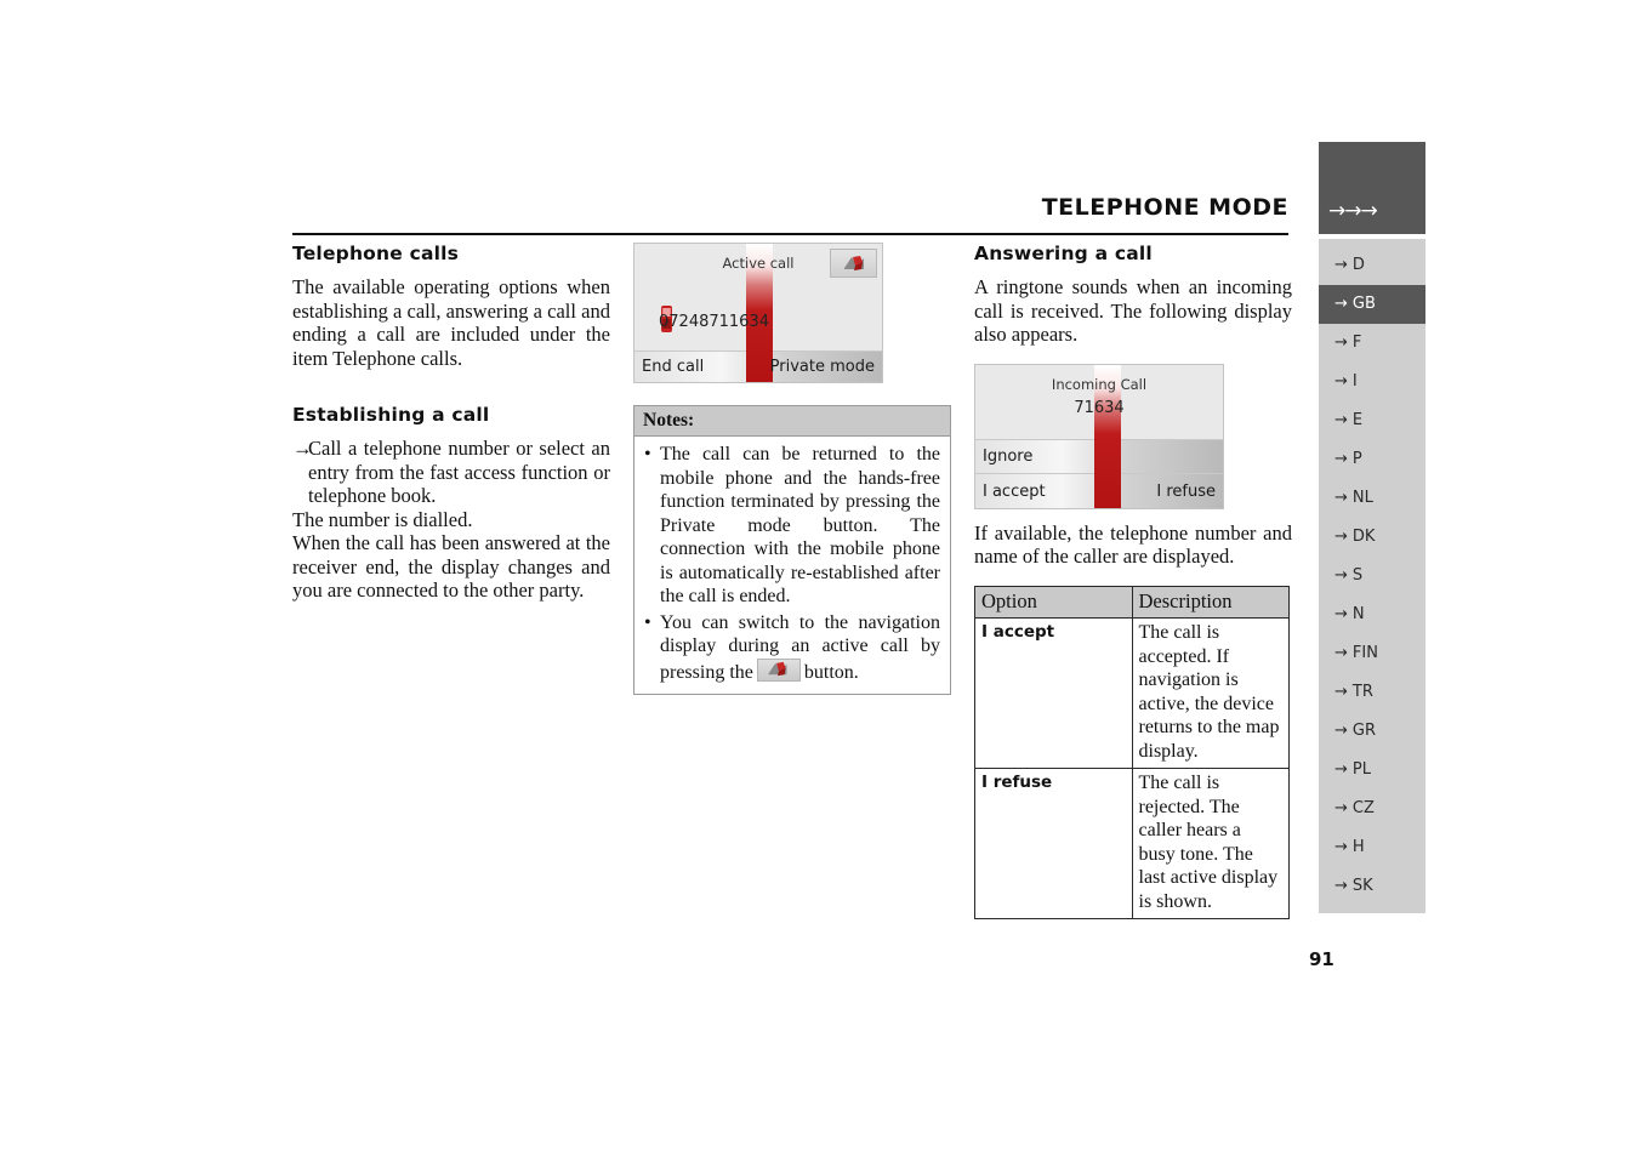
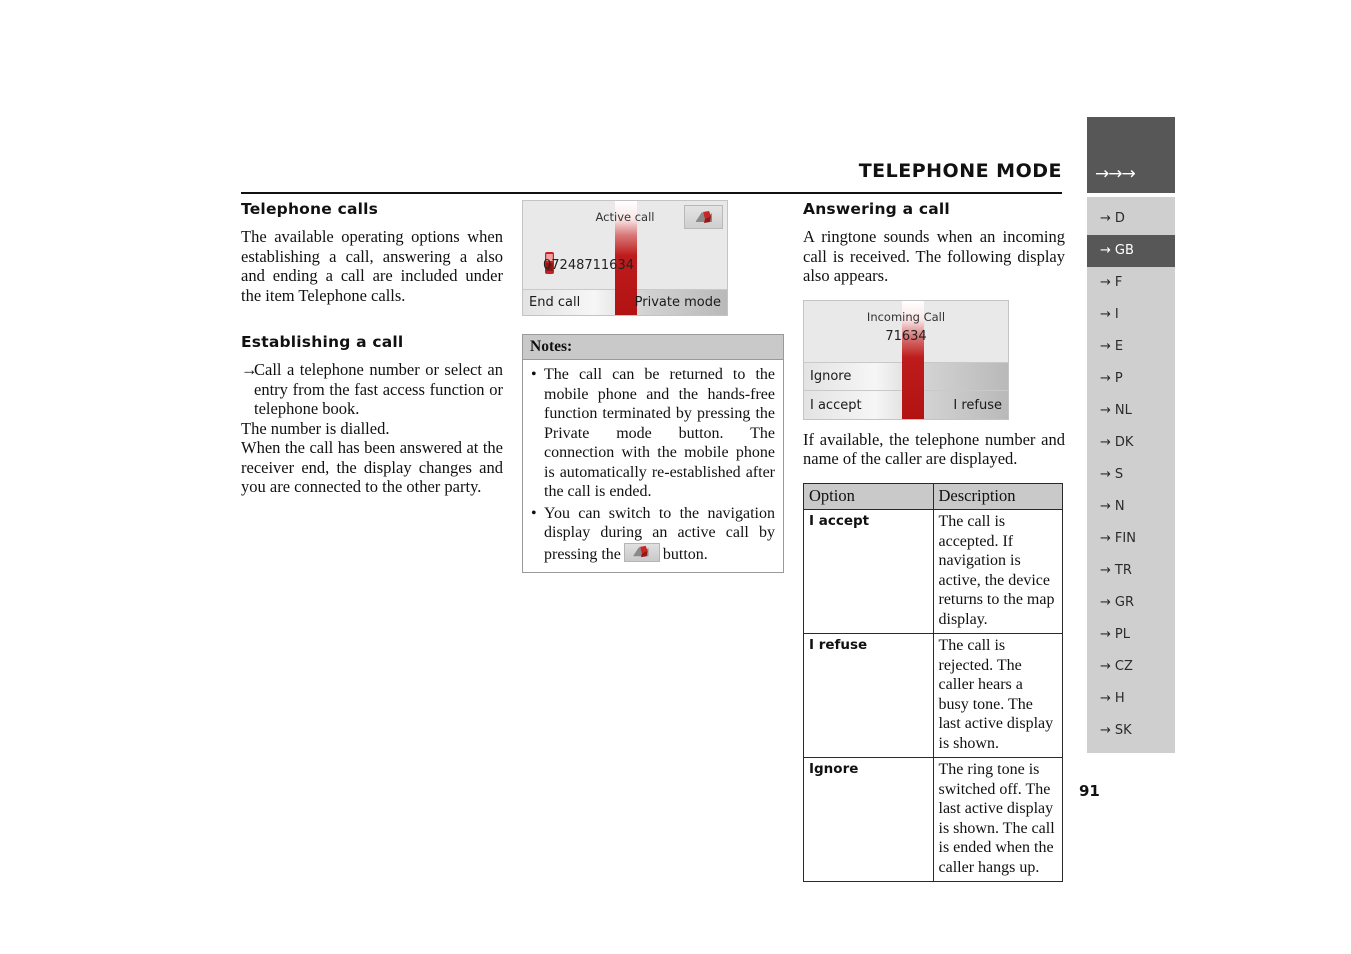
  TELEPHONE MODE
  →→→
  → D
  → GB
  → F
  → I
  → E
  → P
  → NL
  → DK
  → S
  → N
  → FIN
  → TR
  → GR
  → PL
  → CZ
  → H
  → SK
  91
  Telephone calls
- The available operating options when establishing a call, answering a call and ending a call are included under the item Telephone calls.
+ The available operating options when establishing a call, answering a also and ending a call are included under the item Telephone calls.
  Establishing a call
  →
  Call a telephone number or select an entry from the fast access function or telephone book.
  The number is dialled.
  When the call has been answered at the receiver end, the display changes and you are connected to the other party.
  Active call
  07248711634
  End call
  Private mode
  Notes:
  •
  The call can be returned to the mobile phone and the hands-free function terminated by pressing the Private mode button. The connection with the mobile phone is automatically re-established after the call is ended.
  •
  You can switch to the navigation display during an active call by pressing the button.
  Answering a call
  A ringtone sounds when an incoming call is received. The following display also appears.
  Incoming Call
  71634
  Ignore
  I accept
  I refuse
  If available, the telephone number and name of the caller are displayed.
  Option	Description
  I accept	The call is accepted. If navigation is active, the device returns to the map display.
  I refuse	The call is rejected. The caller hears a busy tone. The last active display is shown.
+ Ignore	The ring tone is switched off. The last active display is shown. The call is ended when the caller hangs up.
